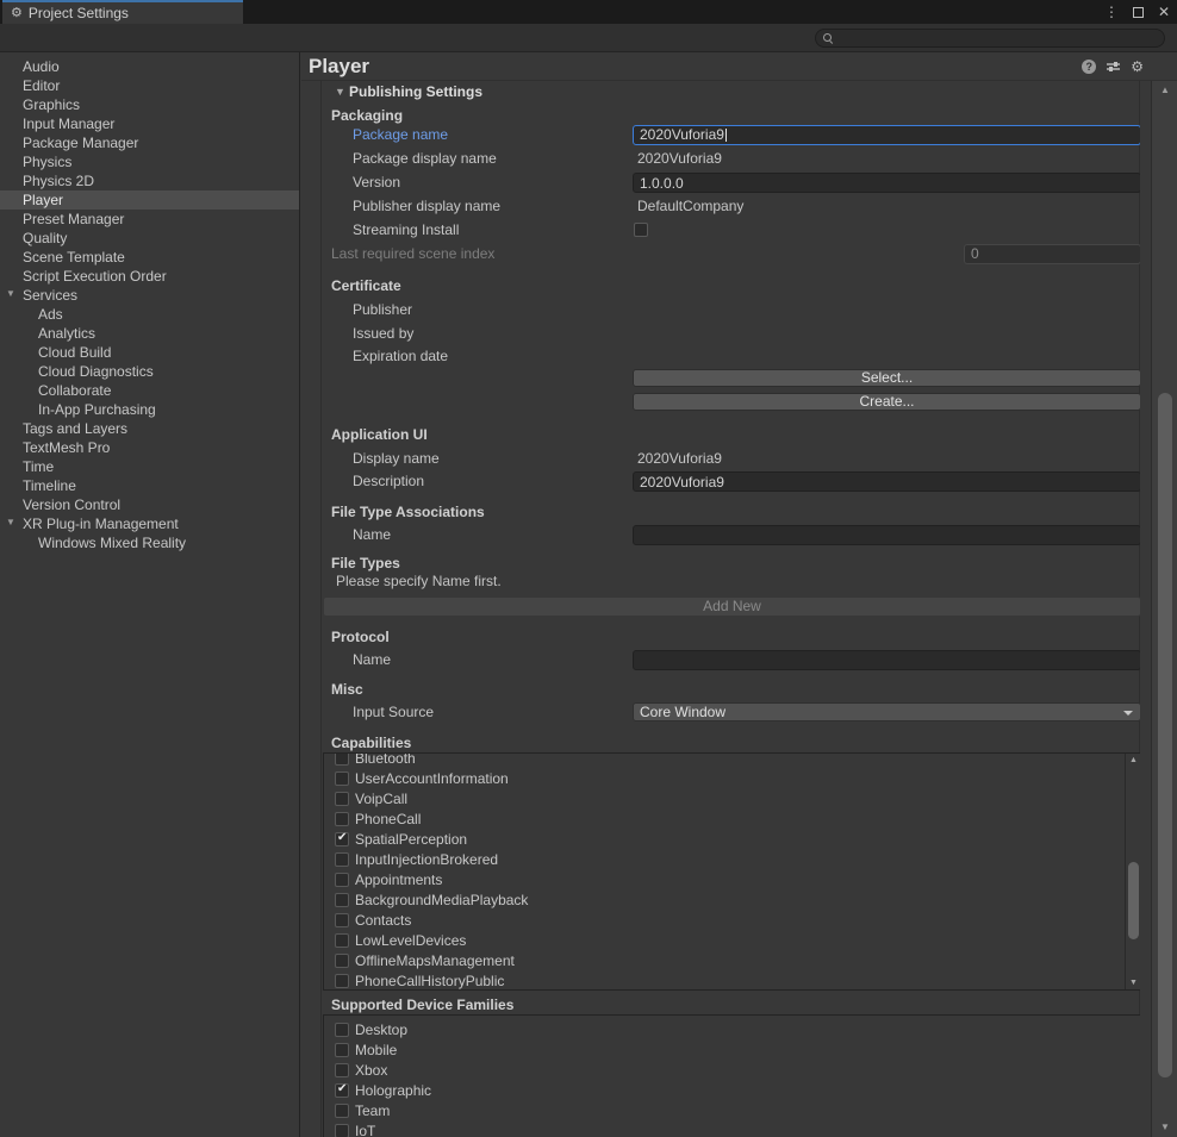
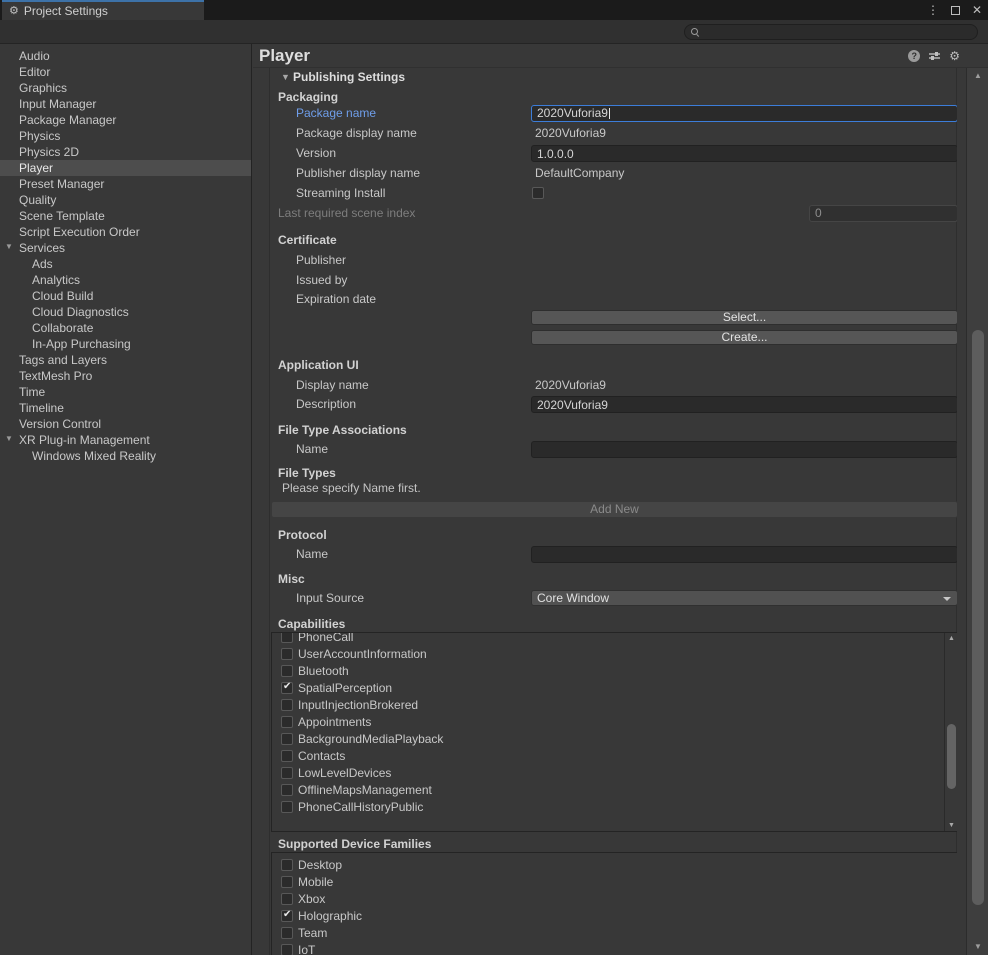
  ⚙
  Project Settings
  ⋮
  ✕
  Audio
  Editor
  Graphics
  Input Manager
  Package Manager
  Physics
  Physics 2D
  Player
  Preset Manager
  Quality
  Scene Template
  Script Execution Order
  ▼
  Services
  Ads
  Analytics
  Cloud Build
  Cloud Diagnostics
  Collaborate
  In-App Purchasing
  Tags and Layers
  TextMesh Pro
  Time
  Timeline
  Version Control
  ▼
  XR Plug-in Management
  Windows Mixed Reality
  Player
  ?
  ⚙
  ▼
  Publishing Settings
  Packaging
  Package name
  2020Vuforia9
  Package display name
  2020Vuforia9
  Version
  1.0.0.0
  Publisher display name
  DefaultCompany
  Streaming Install
  Last required scene index
  0
  Certificate
  Publisher
  Issued by
  Expiration date
  Select...
  Create...
  Application UI
  Display name
  2020Vuforia9
  Description
  2020Vuforia9
  File Type Associations
  Name
  File Types
  Please specify Name first.
  Add New
  Protocol
  Name
  Misc
  Input Source
  Core Window
  Capabilities
- Bluetooth
+ PhoneCall
  UserAccountInformation
- VoipCall
- PhoneCall
+ Bluetooth
  SpatialPerception
  InputInjectionBrokered
  Appointments
  BackgroundMediaPlayback
  Contacts
  LowLevelDevices
  OfflineMapsManagement
  PhoneCallHistoryPublic
  Supported Device Families
  Desktop
  Mobile
  Xbox
  Holographic
  Team
  IoT
  ▲
  ▼
